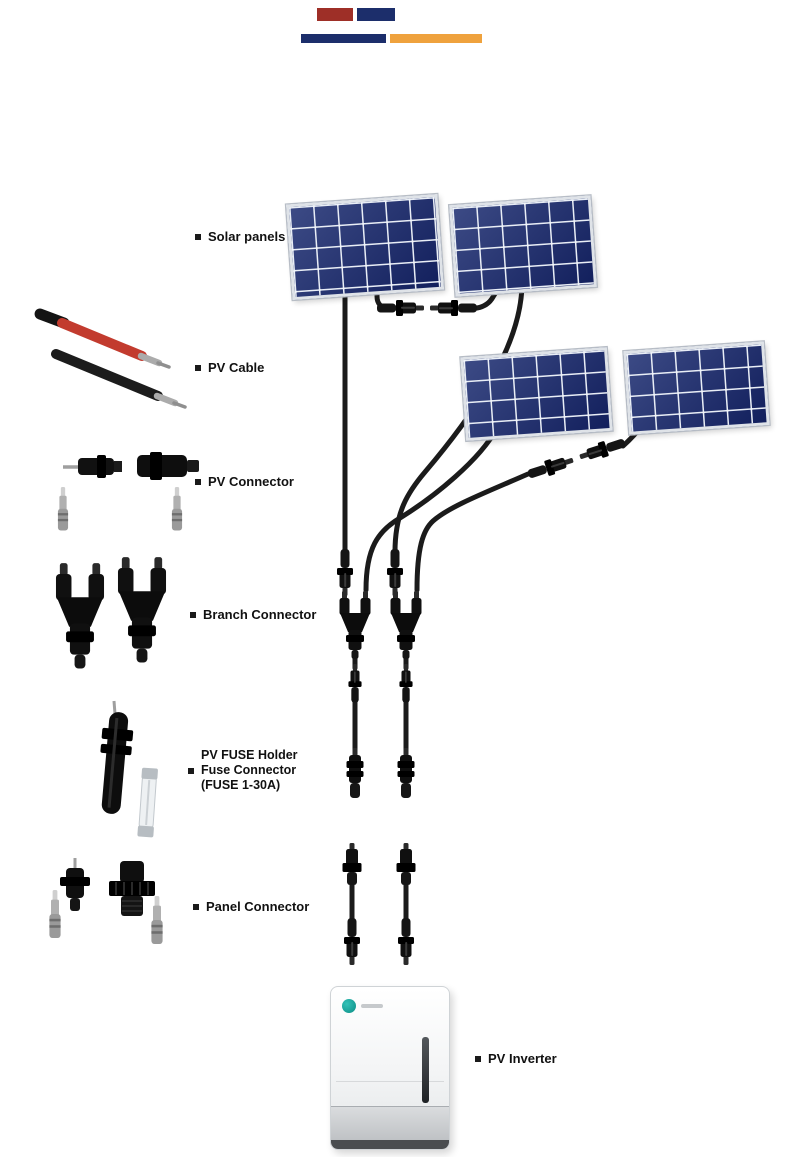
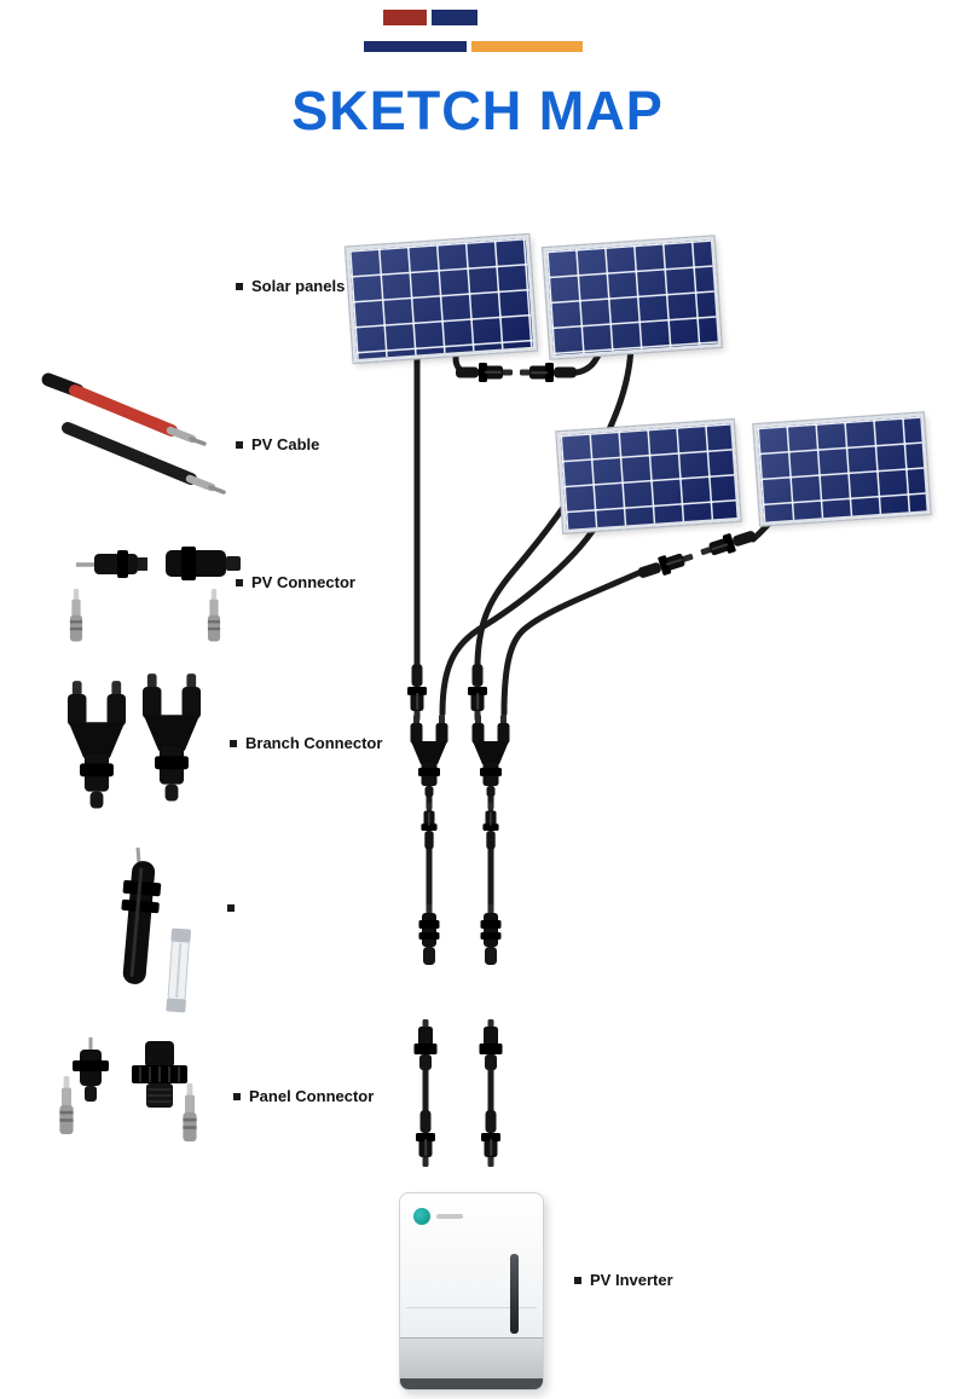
+ SKETCH MAP
  Solar panels
  PV Cable
  PV Connector
  Branch Connector
- PV FUSE Holder
- Fuse Connector
- (FUSE 1-30A)
  Panel Connector
  PV Inverter
